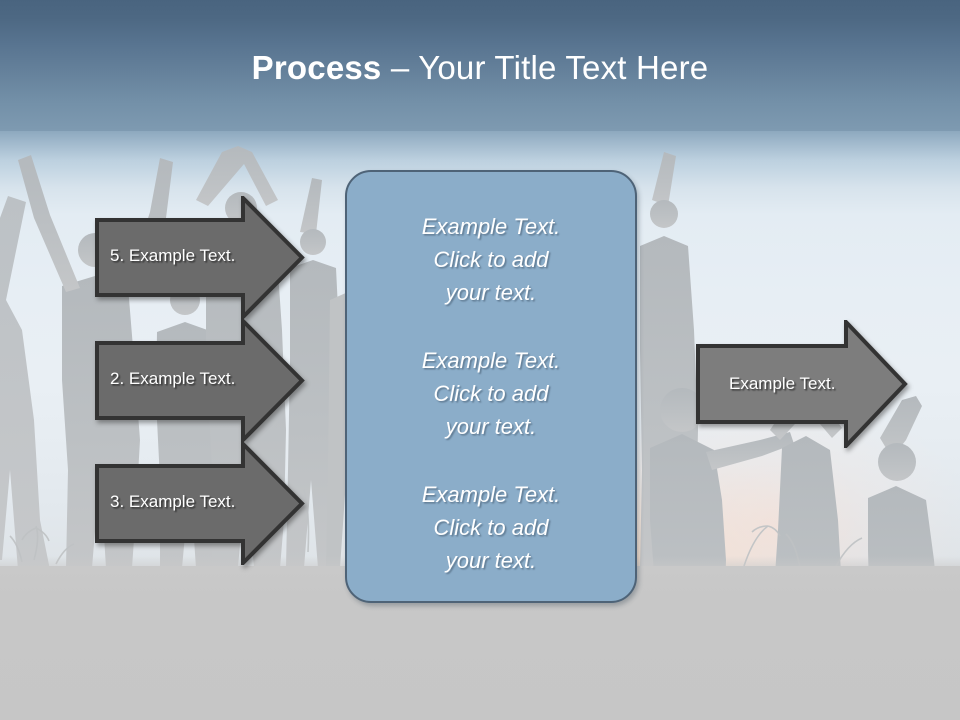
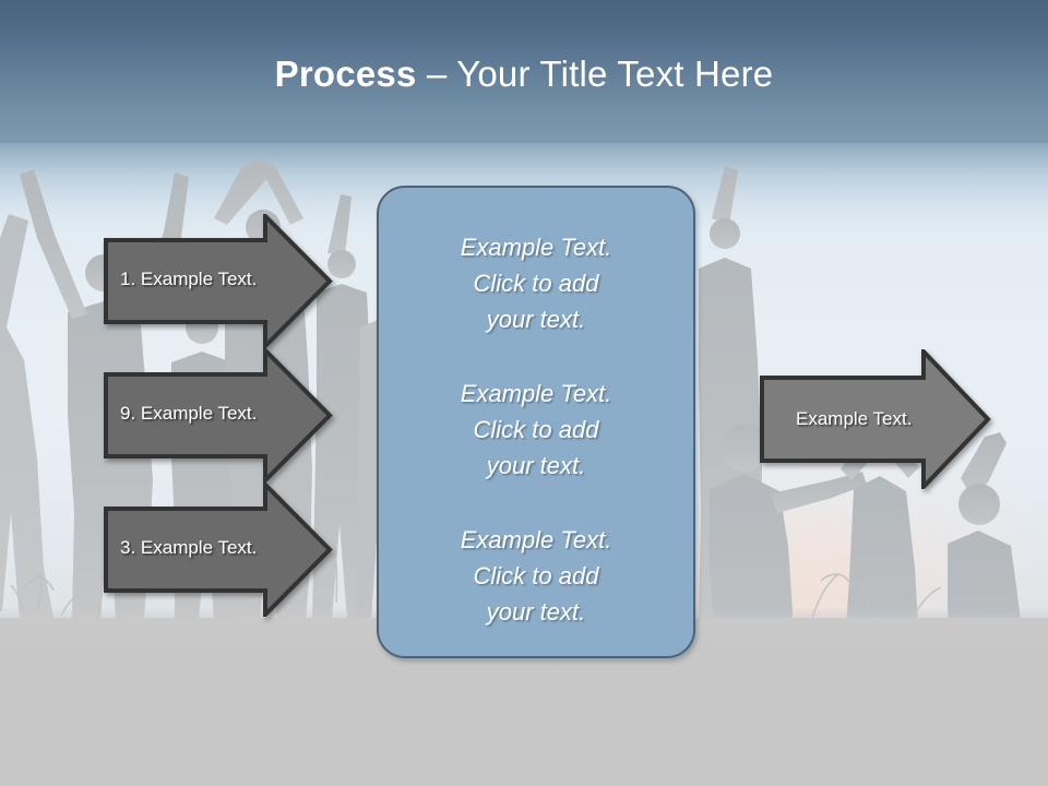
  Process – Your Title Text Here
  Example Text.
  Click to add
  your text.
  Example Text.
  Click to add
  your text.
  Example Text.
  Click to add
  your text.
- 5. Example Text.
+ 1. Example Text.
- 2. Example Text.
+ 9. Example Text.
  3. Example Text.
  Example Text.
